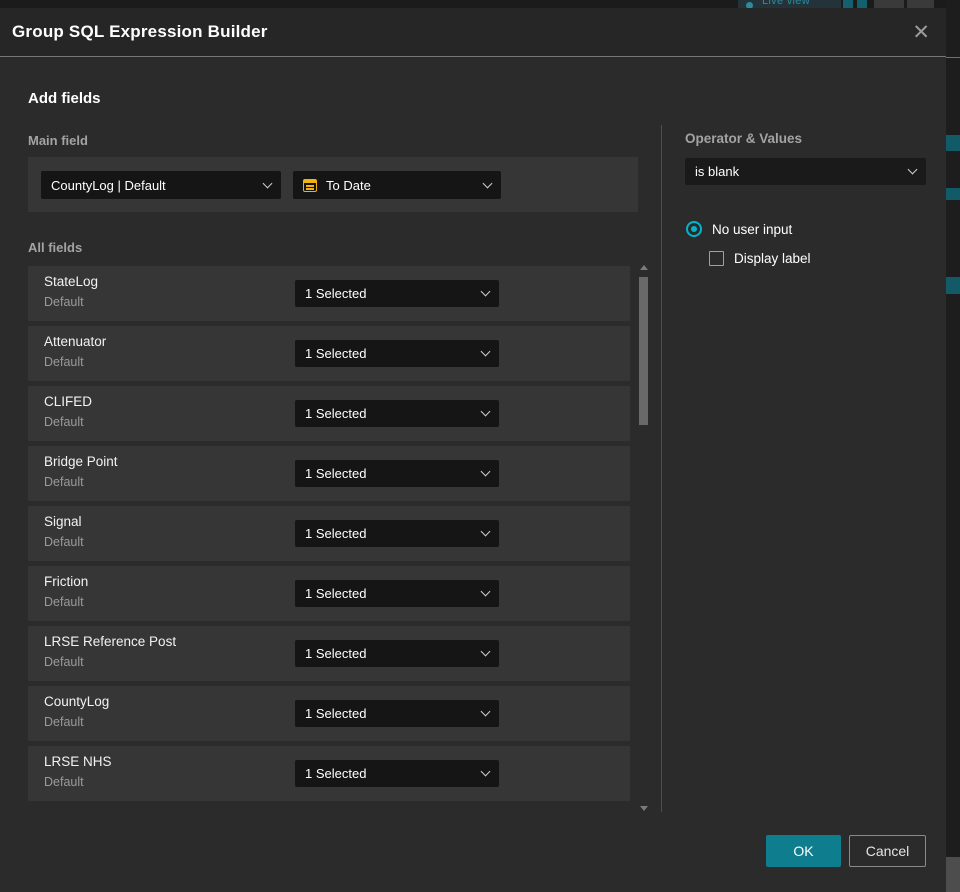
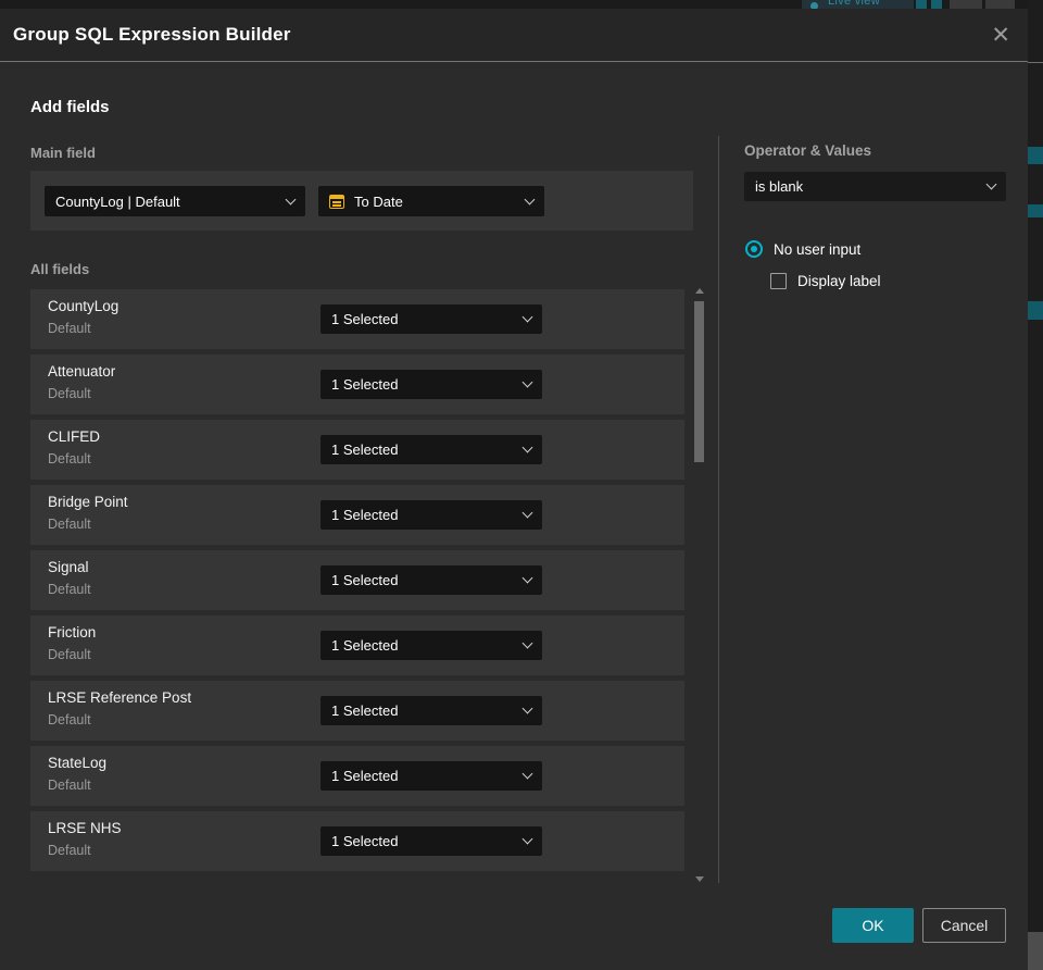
  Live view
  Group SQL Expression Builder
  ✕
  Add fields
  Main field
  CountyLog | Default
  To Date
  All fields
- StateLog
+ CountyLog
  Default
  1 Selected
  Attenuator
  Default
  1 Selected
  CLIFED
  Default
  1 Selected
  Bridge Point
  Default
  1 Selected
  Signal
  Default
  1 Selected
  Friction
  Default
  1 Selected
  LRSE Reference Post
  Default
  1 Selected
- CountyLog
+ StateLog
  Default
  1 Selected
  LRSE NHS
  Default
  1 Selected
  Operator & Values
  is blank
  No user input
  Display label
  OK
  Cancel
